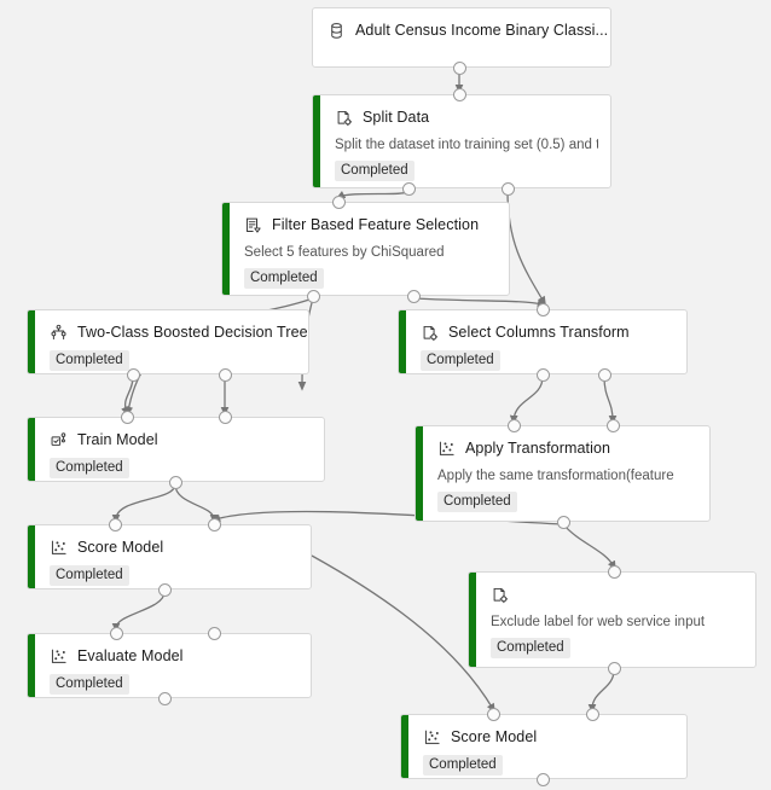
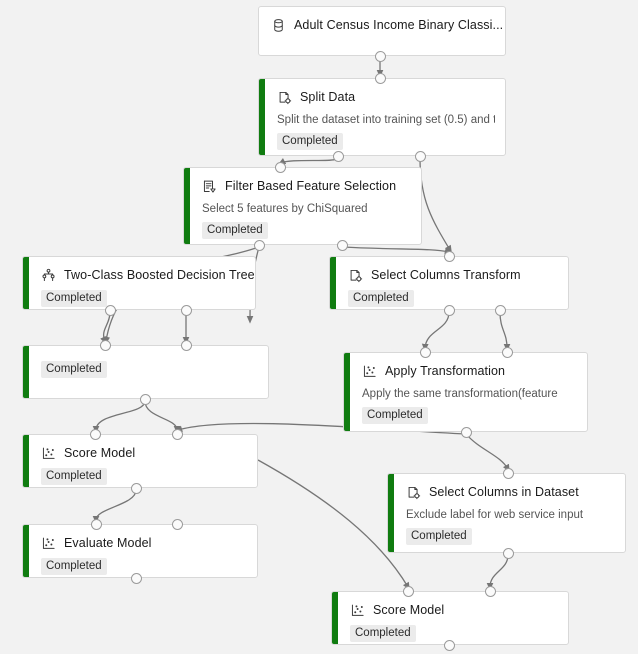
  Adult Census Income Binary Classi...
  Split Data
  Split the dataset into training set (0.5) and t
  Completed
  Filter Based Feature Selection
  Select 5 features by ChiSquared
  Completed
  Two-Class Boosted Decision Tree
  Completed
  Select Columns Transform
  Completed
- Train Model
  Completed
  Apply Transformation
  Apply the same transformation(feature
  Completed
  Score Model
  Completed
+ Select Columns in Dataset
  Exclude label for web service input
  Completed
  Evaluate Model
  Completed
  Score Model
  Completed
